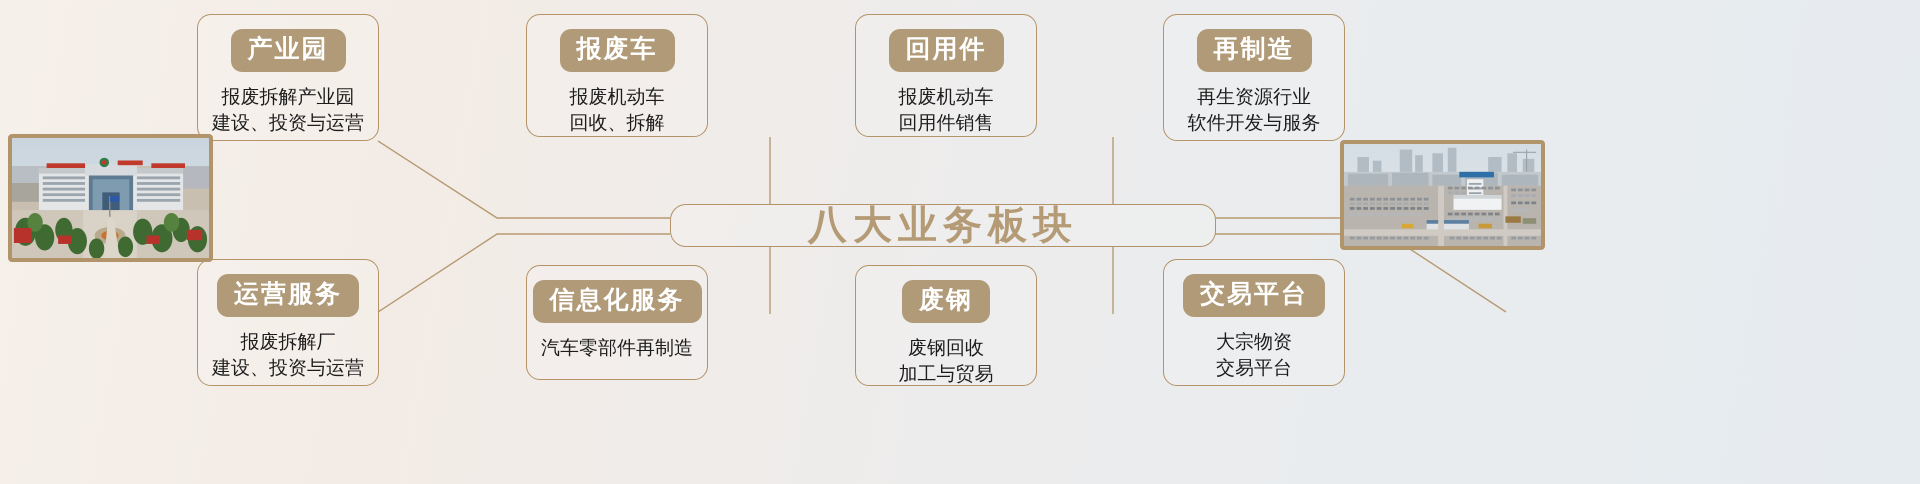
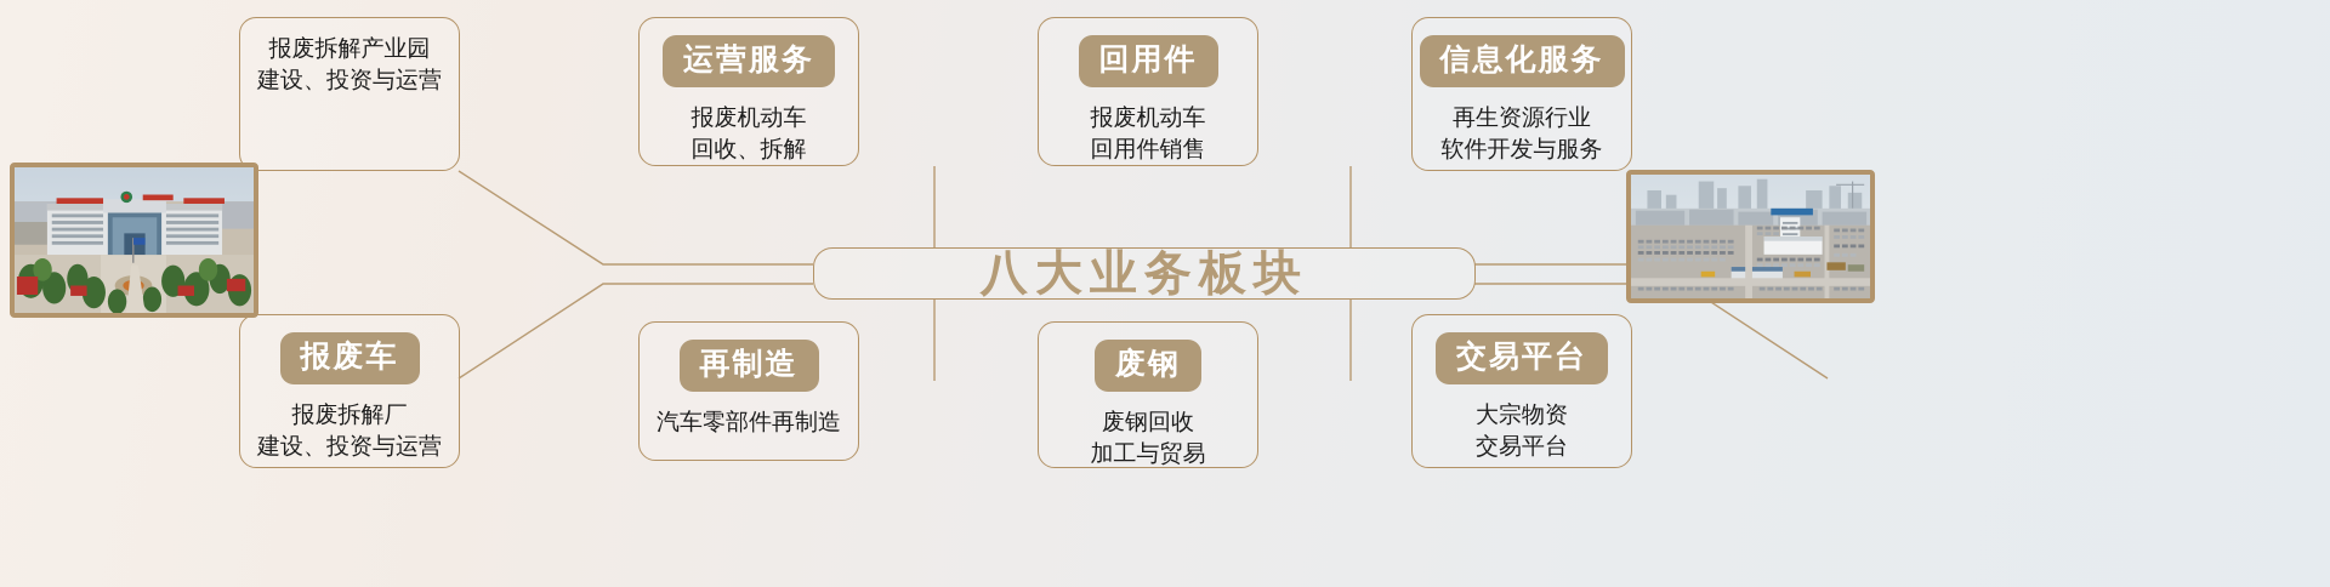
  八大业务板块
- 产业园
  报废拆解产业园
  建设、投资与运营
- 报废车
+ 运营服务
  报废机动车
  回收、拆解
  回用件
  报废机动车
  回用件销售
- 再制造
+ 信息化服务
  再生资源行业
  软件开发与服务
- 运营服务
+ 报废车
  报废拆解厂
  建设、投资与运营
- 信息化服务
+ 再制造
  汽车零部件再制造
  废钢
  废钢回收
  加工与贸易
  交易平台
  大宗物资
  交易平台
